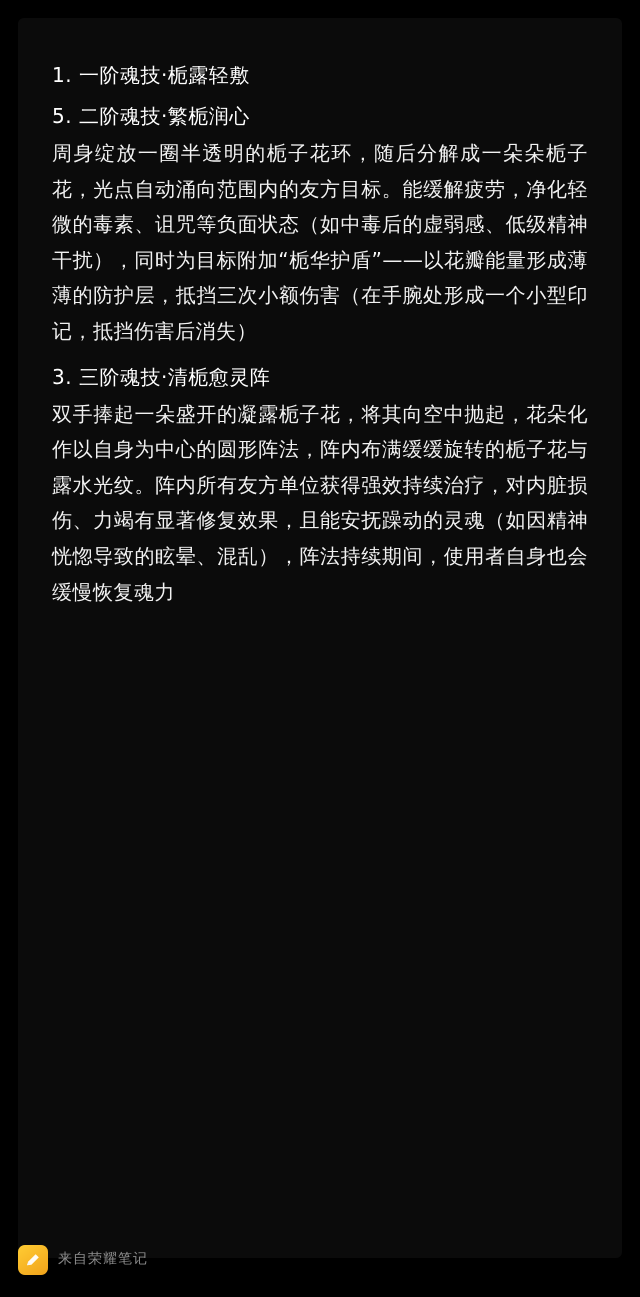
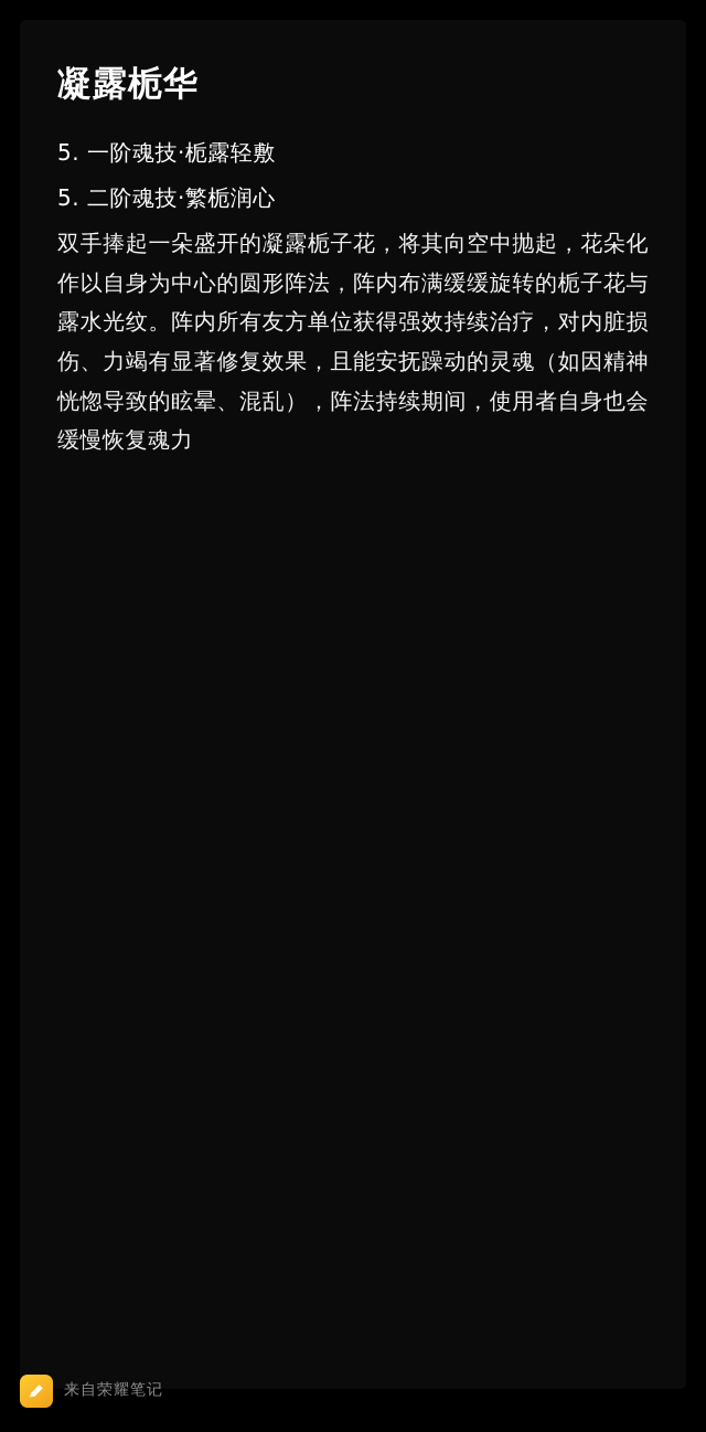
+ 凝露栀华
- 1. 一阶魂技·栀露轻敷
+ 5. 一阶魂技·栀露轻敷
  5. 二阶魂技·繁栀润心
- 周身绽放一圈半透明的栀子花环，随后分解成一朵朵栀子花，光点自动涌向范围内的友方目标。能缓解疲劳，净化轻微的毒素、诅咒等负面状态（如中毒后的虚弱感、低级精神干扰），同时为目标附加“栀华护盾”——以花瓣能量形成薄薄的防护层，抵挡三次小额伤害（在手腕处形成一个小型印记，抵挡伤害后消失）
- 3. 三阶魂技·清栀愈灵阵
  双手捧起一朵盛开的凝露栀子花，将其向空中抛起，花朵化作以自身为中心的圆形阵法，阵内布满缓缓旋转的栀子花与露水光纹。阵内所有友方单位获得强效持续治疗，对内脏损伤、力竭有显著修复效果，且能安抚躁动的灵魂（如因精神恍惚导致的眩晕、混乱），阵法持续期间，使用者自身也会缓慢恢复魂力
  来自荣耀笔记
